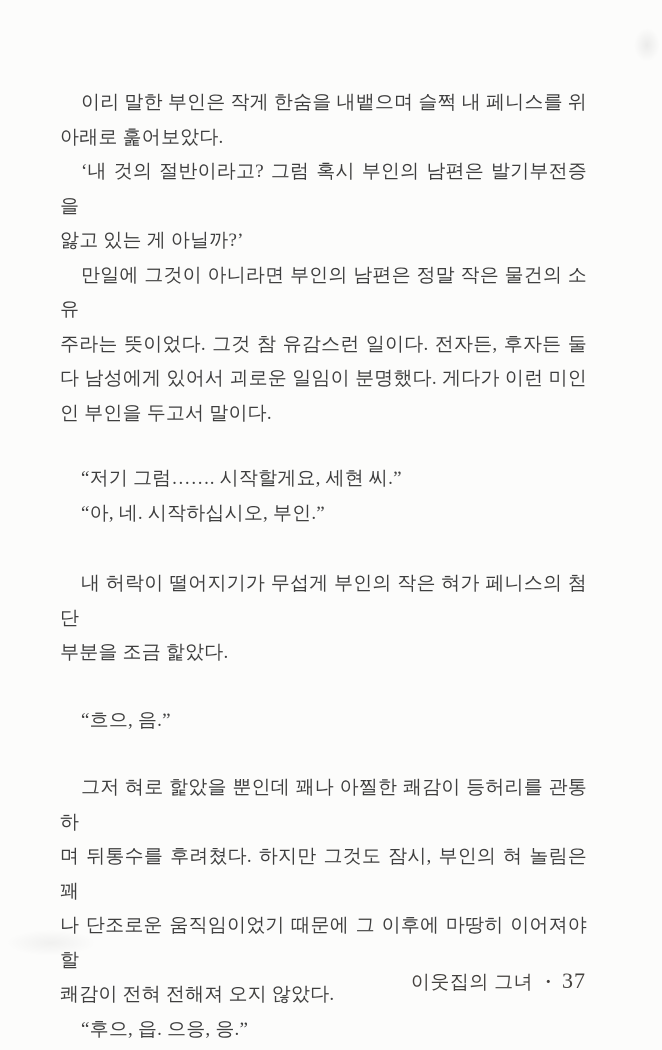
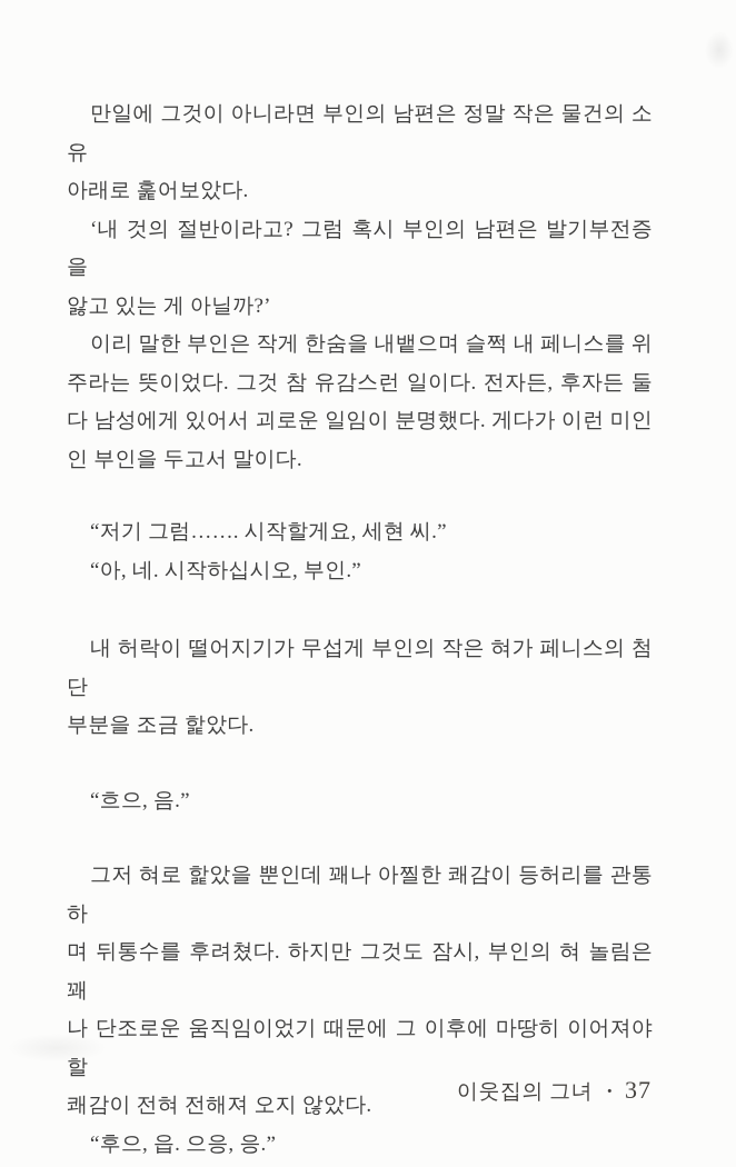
- 이리 말한 부인은 작게 한숨을 내뱉으며 슬쩍 내 페니스를 위
+ 만일에 그것이 아니라면 부인의 남편은 정말 작은 물건의 소유
  아래로 훑어보았다.
  ‘내 것의 절반이라고? 그럼 혹시 부인의 남편은 발기부전증을
  앓고 있는 게 아닐까?’
- 만일에 그것이 아니라면 부인의 남편은 정말 작은 물건의 소유
+ 이리 말한 부인은 작게 한숨을 내뱉으며 슬쩍 내 페니스를 위
  주라는 뜻이었다. 그것 참 유감스런 일이다. 전자든, 후자든 둘
  다 남성에게 있어서 괴로운 일임이 분명했다. 게다가 이런 미인
  인 부인을 두고서 말이다.
  “저기 그럼……. 시작할게요, 세현 씨.”
  “아, 네. 시작하십시오, 부인.”
  내 허락이 떨어지기가 무섭게 부인의 작은 혀가 페니스의 첨단
  부분을 조금 핥았다.
  “흐으, 음.”
  그저 혀로 핥았을 뿐인데 꽤나 아찔한 쾌감이 등허리를 관통하
  며 뒤통수를 후려쳤다. 하지만 그것도 잠시, 부인의 혀 놀림은 꽤
  나 단조로운 움직임이었기 때문에 그 이후에 마땅히 이어져야 할
  쾌감이 전혀 전해져 오지 않았다.
  “후으, 읍. 으응, 응.”
  이웃집의 그녀 · 37
